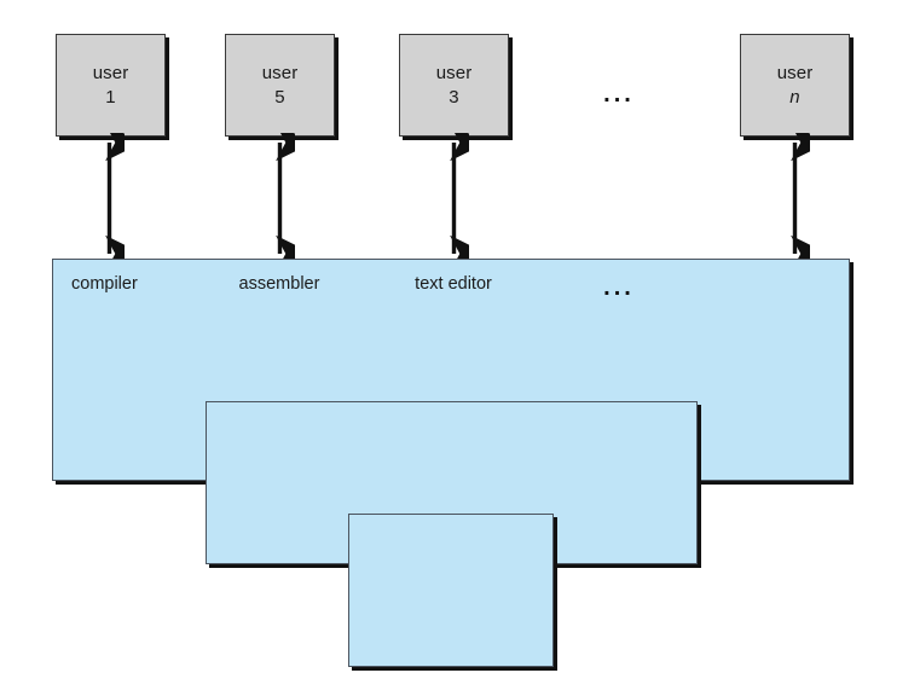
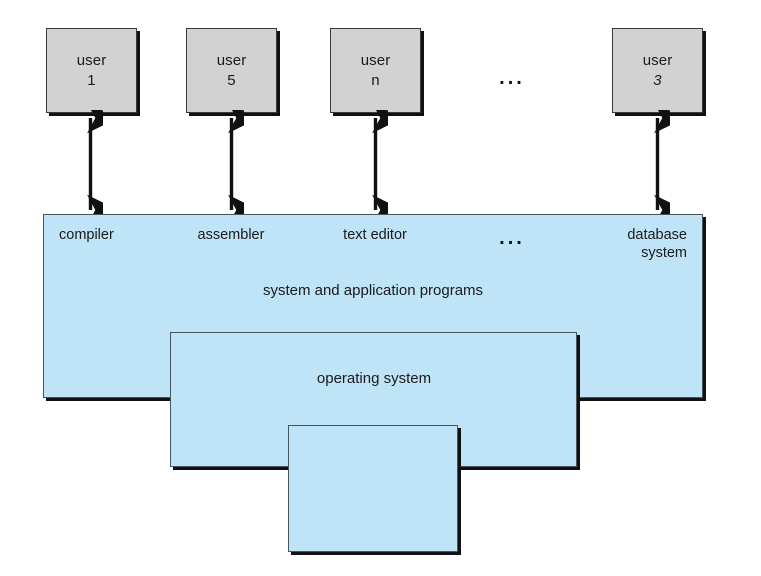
  user
  1
  user
  5
  user
- 3
+ n
  user
- n
+ 3
  ...
  compiler
  assembler
  text editor
  ...
+ database
+ system
+ system and application programs
+ operating system
